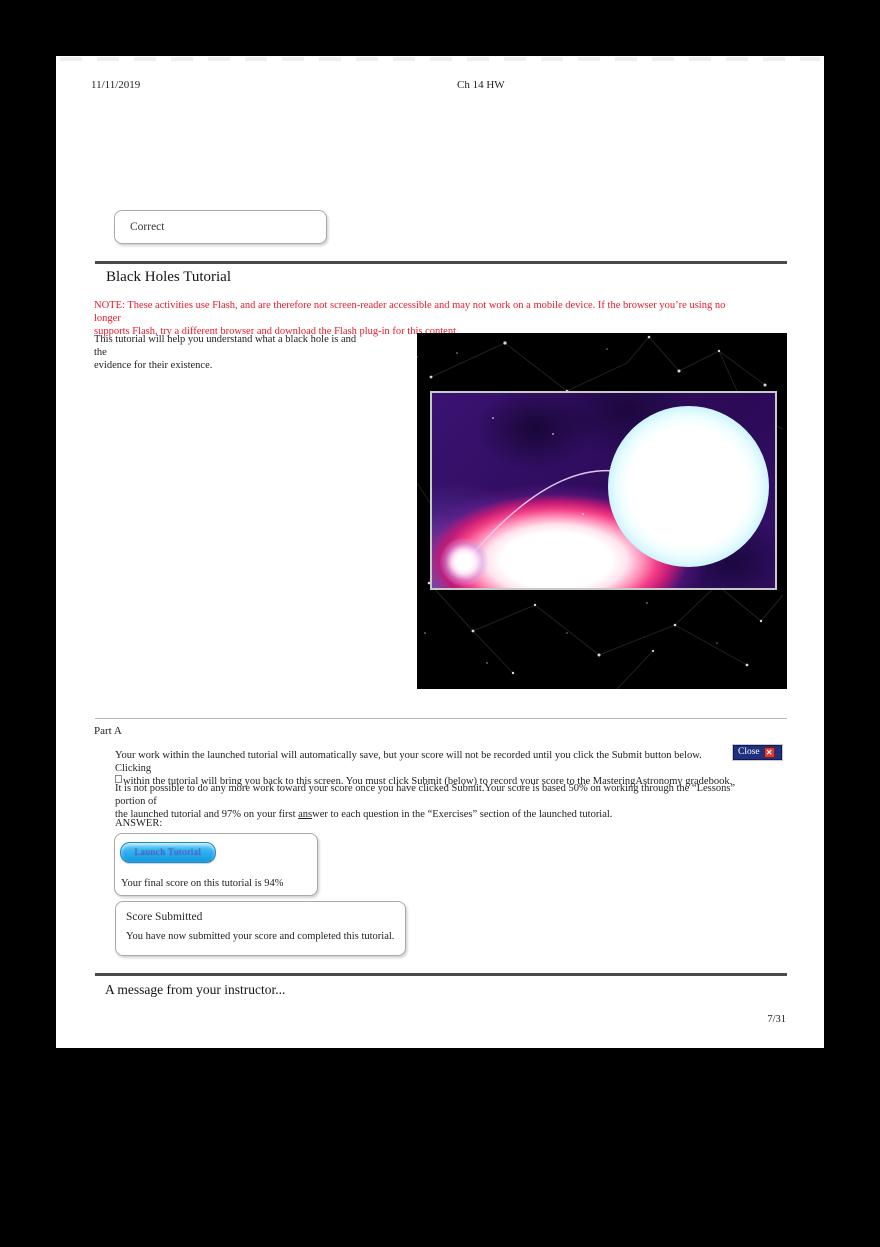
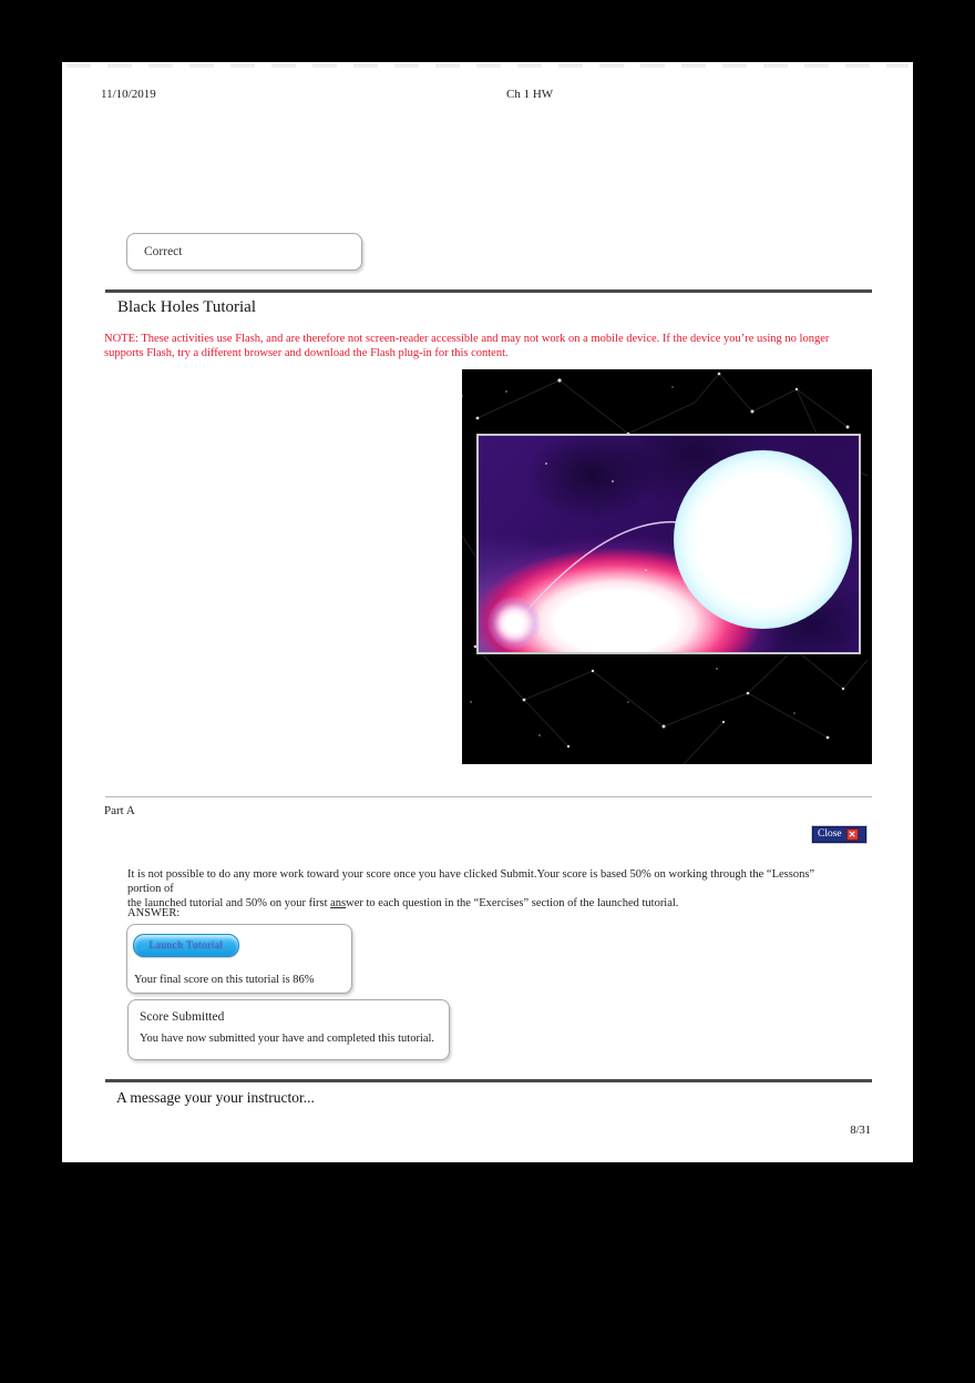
- 11/11/2019
+ 11/10/2019
- Ch 14 HW
+ Ch 1 HW
  Correct
  Black Holes Tutorial
- NOTE: These activities use Flash, and are therefore not screen-reader accessible and may not work on a mobile device. If the browser you’re using no longer
+ NOTE: These activities use Flash, and are therefore not screen-reader accessible and may not work on a mobile device. If the device you’re using no longer
  supports Flash, try a different browser and download the Flash plug-in for this content.
- This tutorial will help you understand what a black hole is and the
- evidence for their existence.
  Part A
- Your work within the launched tutorial will automatically save, but your score will not be recorded until you click the Submit button below. Clicking
- within the tutorial will bring you back to this screen. You must click Submit (below) to record your score to the MasteringAstronomy gradebook.
  Close
  ✕
  It is not possible to do any more work toward your score once you have clicked Submit.Your score is based 50% on working through the “Lessons” portion of
- the launched tutorial and 97% on your first answer to each question in the “Exercises” section of the launched tutorial.
+ the launched tutorial and 50% on your first answer to each question in the “Exercises” section of the launched tutorial.
  ANSWER:
  Launch Tutorial
- Your final score on this tutorial is 94%
+ Your final score on this tutorial is 86%
  Score Submitted
- You have now submitted your score and completed this tutorial.
+ You have now submitted your have and completed this tutorial.
- A message from your instructor...
+ A message your your instructor...
- 7/31
+ 8/31
